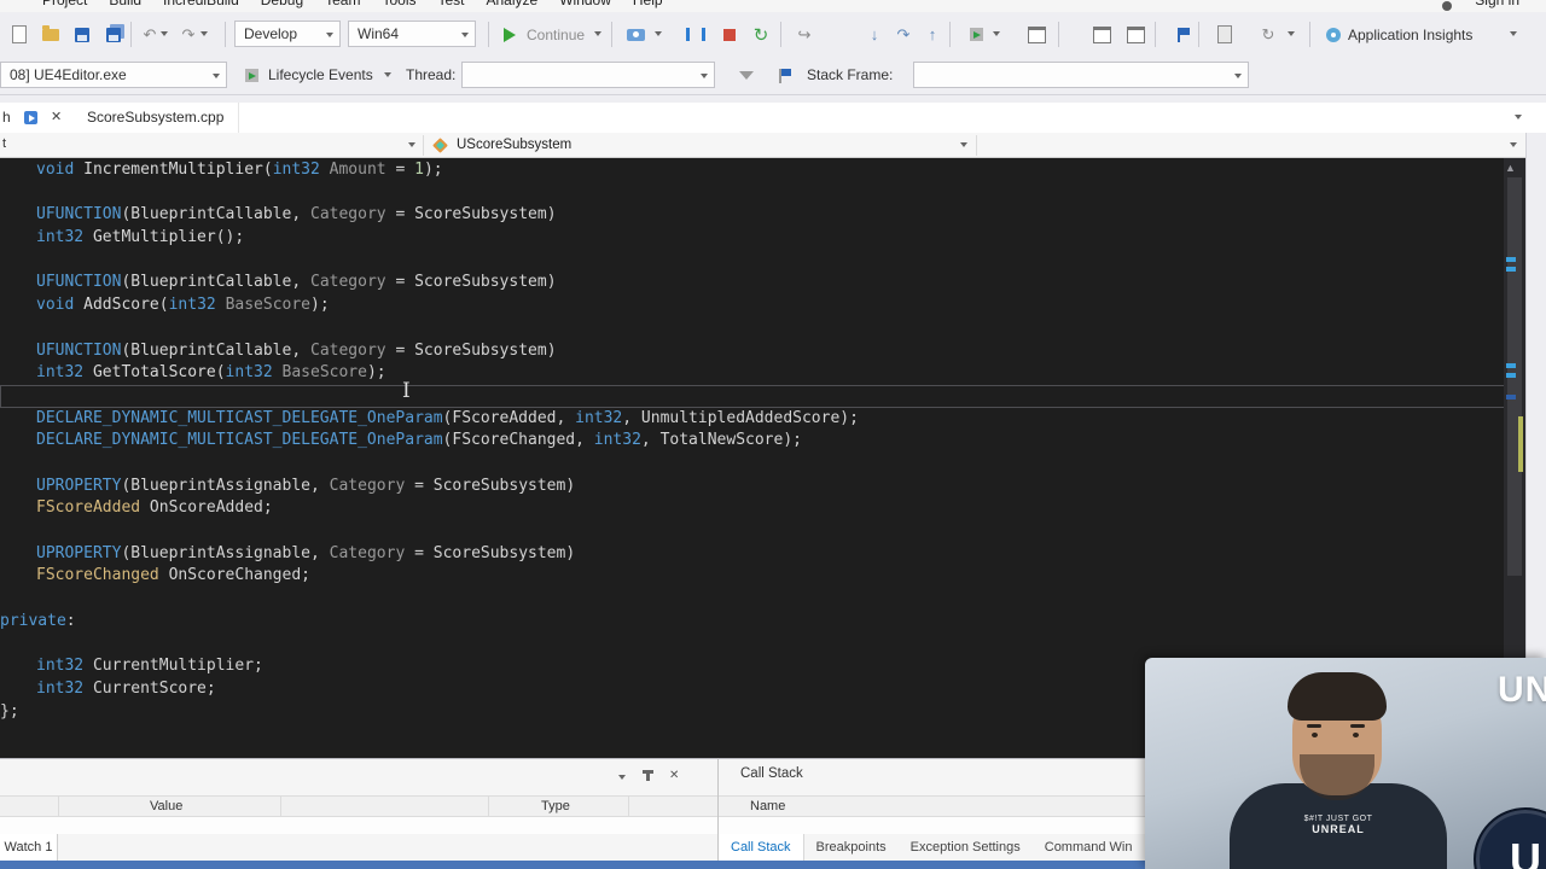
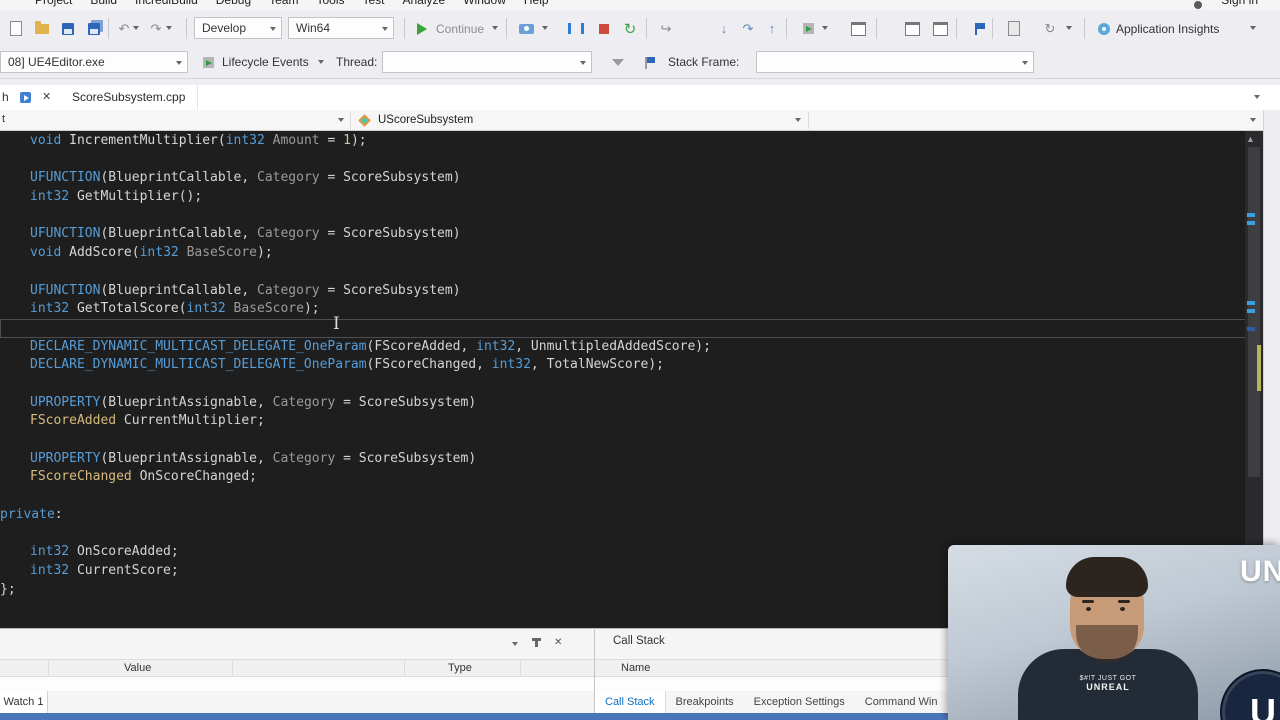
  Project
  Build
  IncrediBuild
  Debug
  Team
  Tools
  Test
  Analyze
  Window
  Help
  Sign in
  ↶
  ↷
  Develop
  Win64
  Continue
  ↻
  ↪
  ↓
  ↷
  ↑
  ↻
  Application Insights
  08] UE4Editor.exe
  Lifecycle Events
  Thread:
  Stack Frame:
  h
  ✕
  ScoreSubsystem.cpp
  t
  UScoreSubsystem
  void IncrementMultiplier(int32 Amount = 1);
  UFUNCTION(BlueprintCallable, Category = ScoreSubsystem)
  int32 GetMultiplier();
  UFUNCTION(BlueprintCallable, Category = ScoreSubsystem)
  void AddScore(int32 BaseScore);
  UFUNCTION(BlueprintCallable, Category = ScoreSubsystem)
  int32 GetTotalScore(int32 BaseScore);
  DECLARE_DYNAMIC_MULTICAST_DELEGATE_OneParam(FScoreAdded, int32, UnmultipledAddedScore);
  DECLARE_DYNAMIC_MULTICAST_DELEGATE_OneParam(FScoreChanged, int32, TotalNewScore);
  UPROPERTY(BlueprintAssignable, Category = ScoreSubsystem)
- FScoreAdded OnScoreAdded;
+ FScoreAdded CurrentMultiplier;
  UPROPERTY(BlueprintAssignable, Category = ScoreSubsystem)
  FScoreChanged OnScoreChanged;
  private:
- int32 CurrentMultiplier;
+ int32 OnScoreAdded;
  int32 CurrentScore;
  };
  I
  ▲
  ✕
  Value
  Type
  Watch 1
  Call Stack
  Name
  Call Stack
  Breakpoints
  Exception Settings
  Command Win
  UNREAL
  UN
  U
